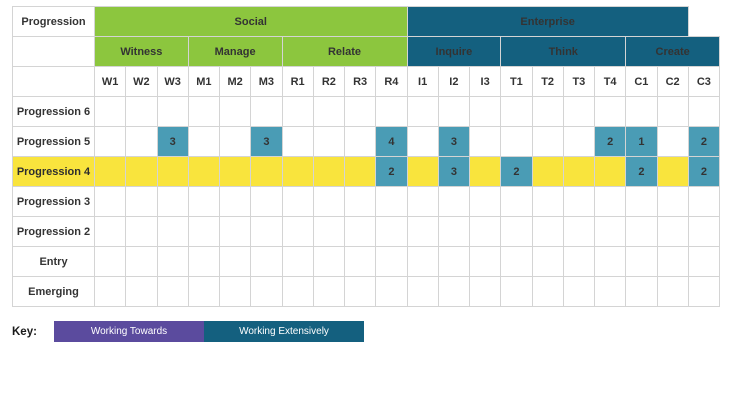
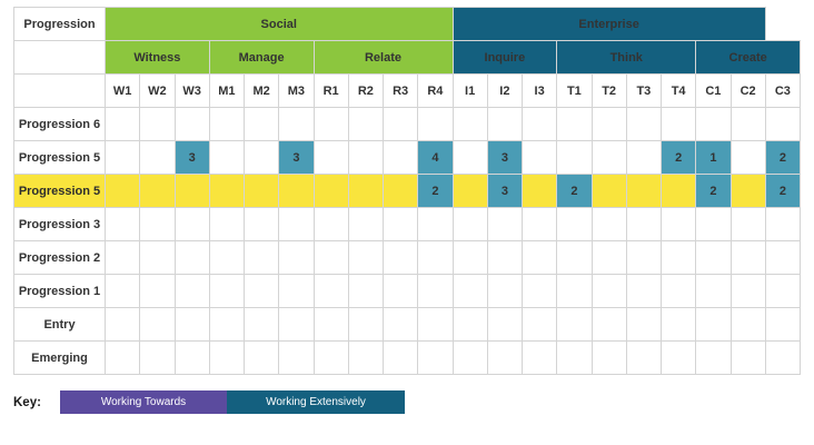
  Progression	Social	Enterprise
  	Witness	Manage	Relate	Inquire	Think	Create
  	W1	W2	W3	M1	M2	M3	R1	R2	R3	R4	I1	I2	I3	T1	T2	T3	T4	C1	C2	C3
  Progression 6
  Progression 5			3			3				4		3					2	1		2
- Progression 4										2		3		2				2		2
+ Progression 5										2		3		2				2		2
  Progression 3
  Progression 2
+ Progression 1
  Entry
  Emerging
  Key:
  Working Towards
  Working Extensively
